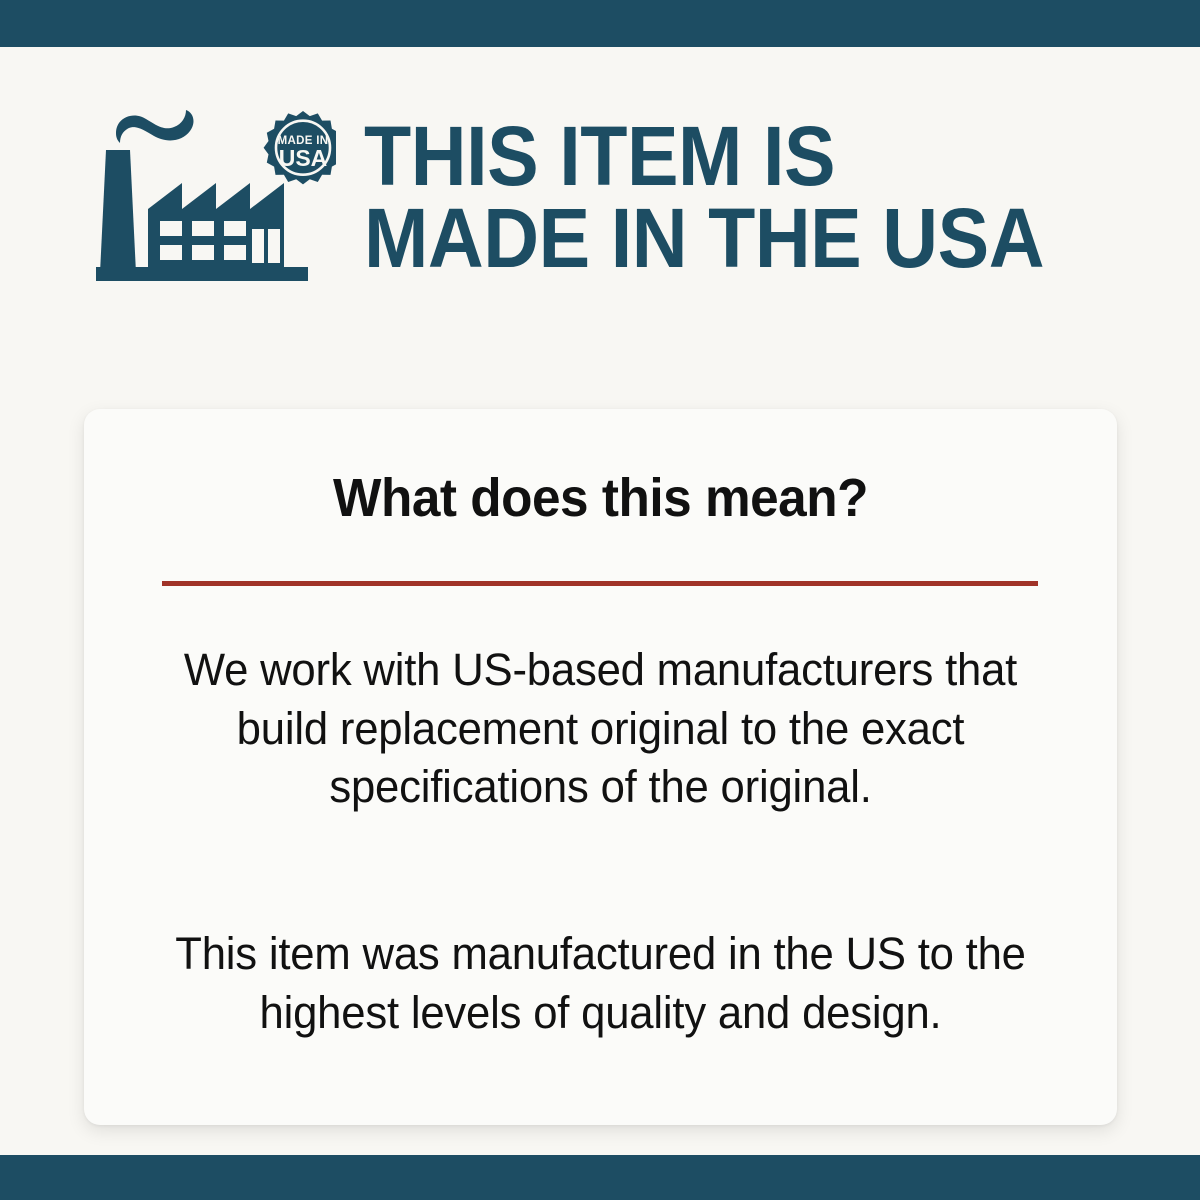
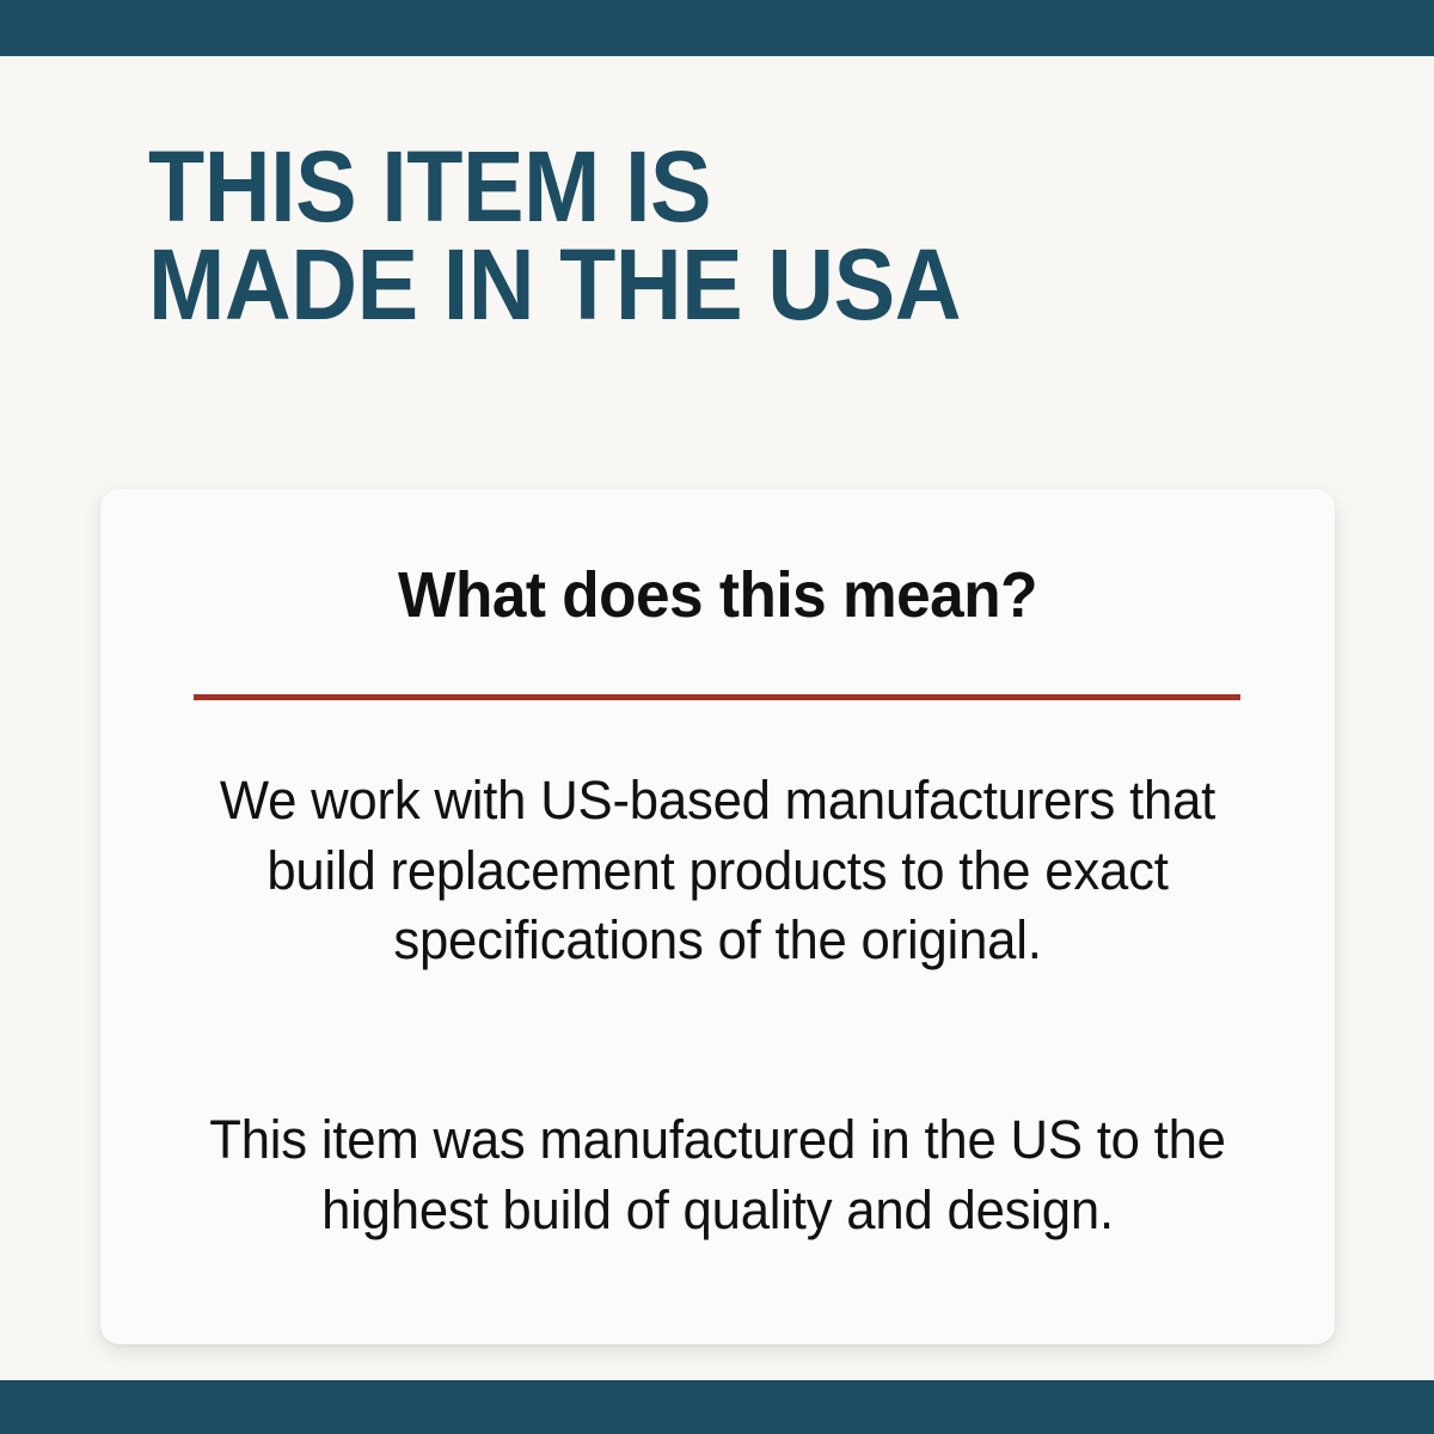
- MADE IN
- USA
  THIS ITEM IS
  MADE IN THE USA
  What does this mean?
- We work with US-based manufacturers that build replacement original to the exact specifications of the original.
+ We work with US-based manufacturers that build replacement products to the exact specifications of the original.
- This item was manufactured in the US to the highest levels of quality and design.
+ This item was manufactured in the US to the highest build of quality and design.
